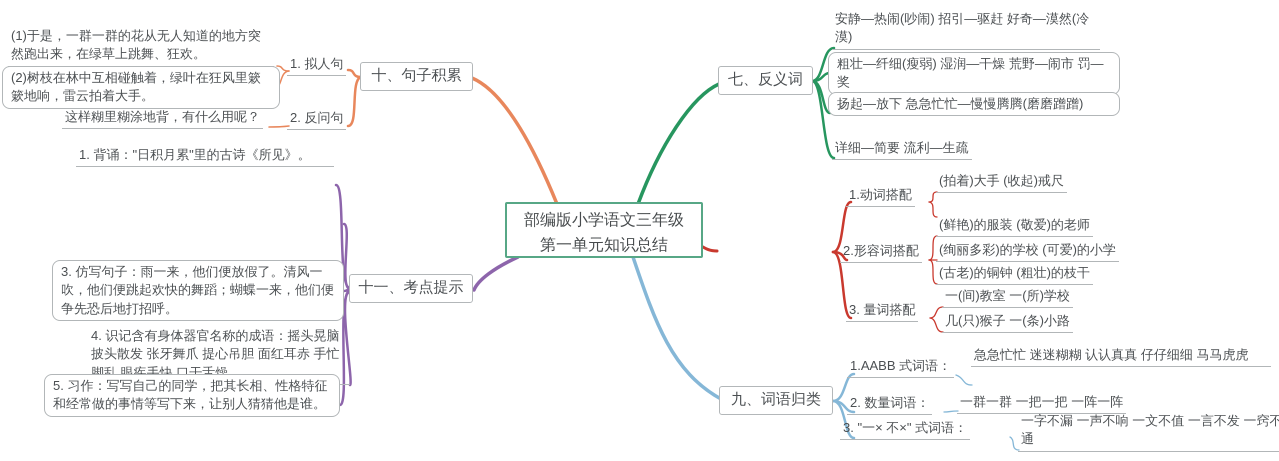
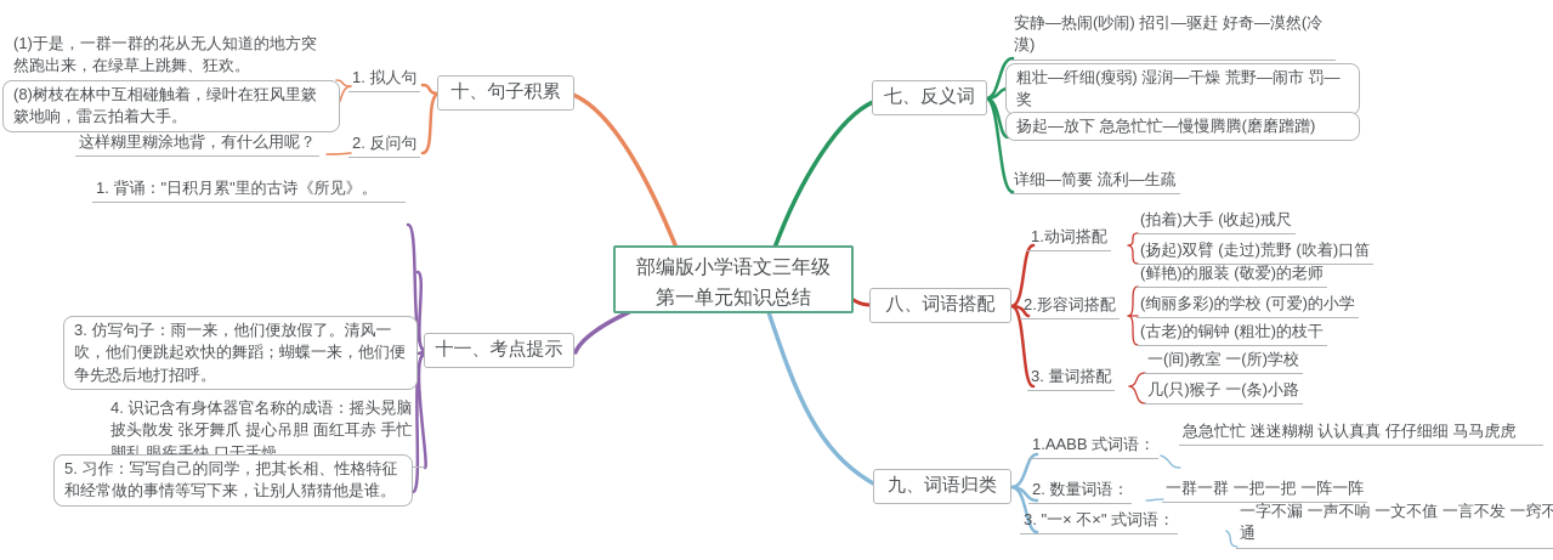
  部编版小学语文三年级
  第一单元知识总结
  十、句子积累
  1. 拟人句
  2. 反问句
  (1)于是，一群一群的花从无人知道的地方突然跑出来，在绿草上跳舞、狂欢。
- (2)树枝在林中互相碰触着，绿叶在狂风里簌簌地响，雷云拍着大手。
+ (8)树枝在林中互相碰触着，绿叶在狂风里簌簌地响，雷云拍着大手。
  这样糊里糊涂地背，有什么用呢？
  十一、考点提示
  1. 背诵："日积月累"里的古诗《所见》。
  3. 仿写句子：雨一来，他们便放假了。清风一吹，他们便跳起欢快的舞蹈；蝴蝶一来，他们便争先恐后地打招呼。
  4. 识记含有身体器官名称的成语：摇头晃脑 披头散发 张牙舞爪 提心吊胆 面红耳赤 手忙脚乱 眼疾手快 口干舌燥
  5. 习作：写写自己的同学，把其长相、性格特征和经常做的事情等写下来，让别人猜猜他是谁。
  七、反义词
  安静—热闹(吵闹) 招引—驱赶 好奇—漠然(冷漠)
  粗壮—纤细(瘦弱) 湿润—干燥 荒野—闹市 罚—奖
  扬起—放下 急急忙忙—慢慢腾腾(磨磨蹭蹭)
  详细—简要 流利—生疏
+ 八、词语搭配
  1.动词搭配
  (拍着)大手 (收起)戒尺
+ (扬起)双臂 (走过)荒野 (吹着)口笛
  2.形容词搭配
  (鲜艳)的服装 (敬爱)的老师
  (绚丽多彩)的学校 (可爱)的小学
  (古老)的铜钟 (粗壮)的枝干
  3. 量词搭配
  一(间)教室 一(所)学校
  几(只)猴子 一(条)小路
  九、词语归类
  1.AABB 式词语：
  急急忙忙 迷迷糊糊 认认真真 仔仔细细 马马虎虎
  2. 数量词语：
  一群一群 一把一把 一阵一阵
  3. "一× 不×" 式词语：
  一字不漏 一声不响 一文不值 一言不发 一窍不通
